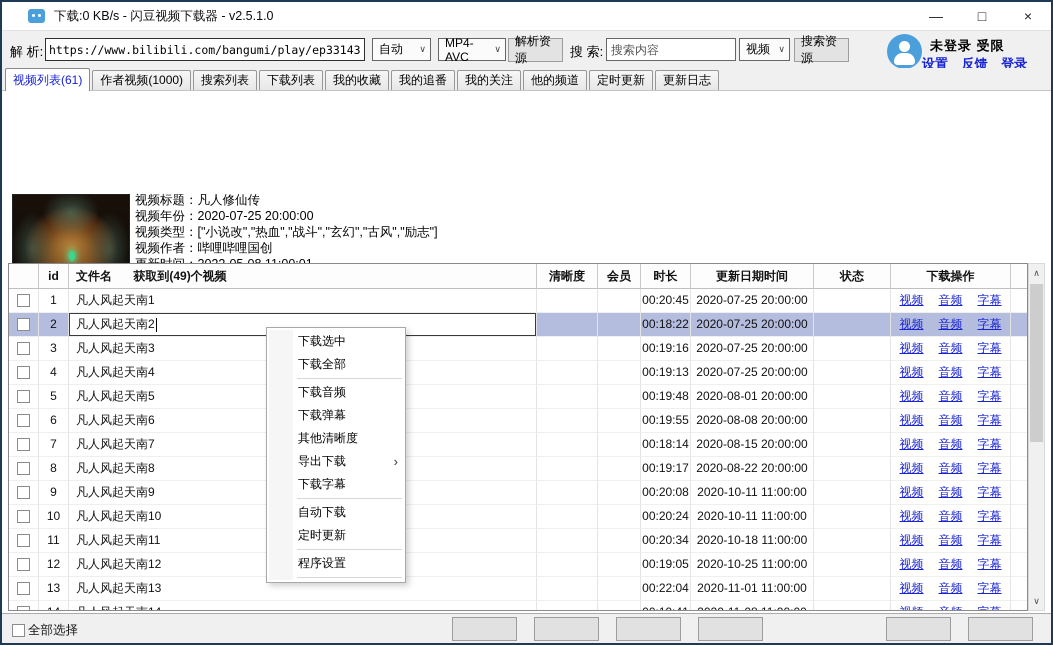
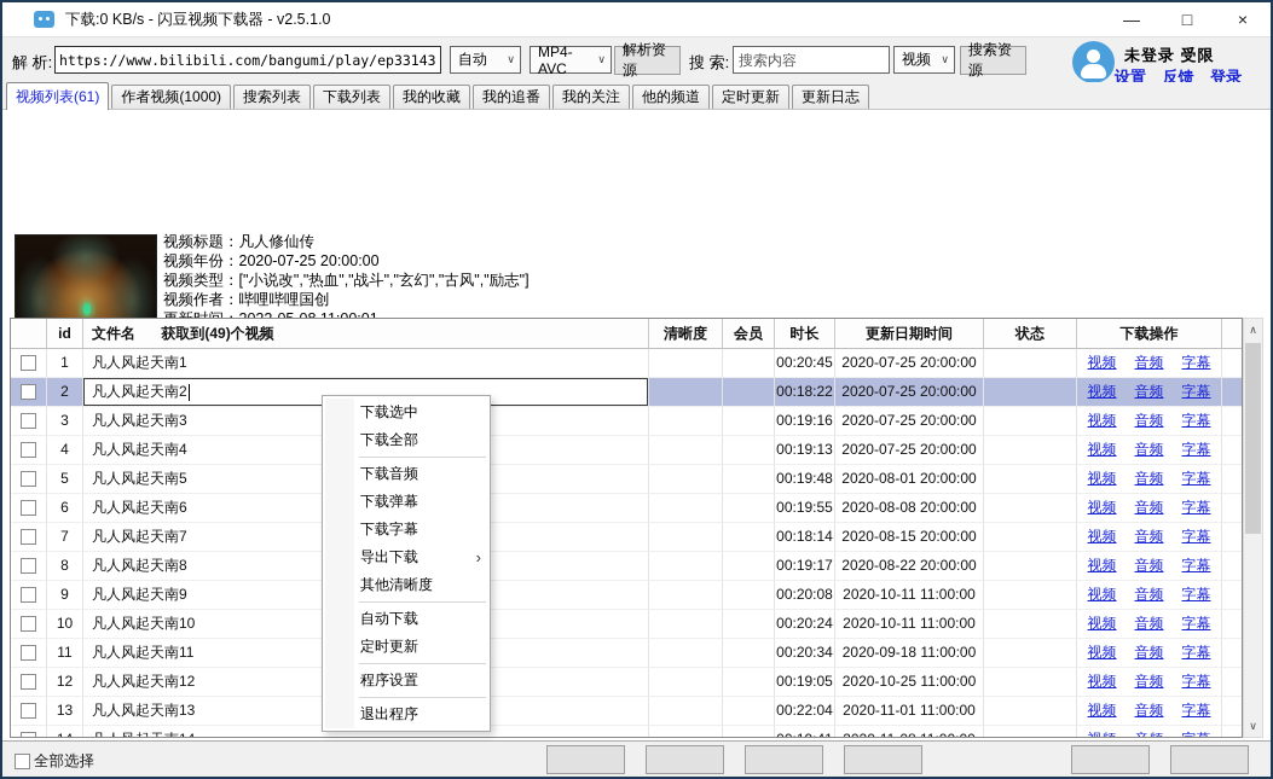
  下载:0 KB/s - 闪豆视频下载器 - v2.5.1.0
  —
  □
  ×
  解 析:
  https://www.bilibili.com/bangumi/play/ep33143
  自动
  ∨
  MP4-AVC
  ∨
  解析资源
  搜 索:
  搜索内容
  视频
  ∨
  搜索资源
  未登录 受限
  设置 反馈 登录
  视频列表(61)
  作者视频(1000)
  搜索列表
  下载列表
  我的收藏
  我的追番
  我的关注
  他的频道
  定时更新
  更新日志
  视频标题：凡人修仙传
  视频年份：2020-07-25 20:00:00
  视频类型：["小说改","热血","战斗","玄幻","古风","励志"]
  视频作者：哔哩哔哩国创
  id
  文件名 获取到(49)个视频
  清晰度
  会员
  时长
  更新日期时间
  状态
  下载操作
  1
  凡人风起天南1
  00:20:45
  2020-07-25 20:00:00
  视频
  音频
  字幕
  2
  凡人风起天南2
  00:18:22
  2020-07-25 20:00:00
  视频
  音频
  字幕
  3
  凡人风起天南3
  00:19:16
  2020-07-25 20:00:00
  视频
  音频
  字幕
  4
  凡人风起天南4
  00:19:13
  2020-07-25 20:00:00
  视频
  音频
  字幕
  5
  凡人风起天南5
  00:19:48
  2020-08-01 20:00:00
  视频
  音频
  字幕
  6
  凡人风起天南6
  00:19:55
  2020-08-08 20:00:00
  视频
  音频
  字幕
  7
  凡人风起天南7
  00:18:14
  2020-08-15 20:00:00
  视频
  音频
  字幕
  8
  凡人风起天南8
  00:19:17
  2020-08-22 20:00:00
  视频
  音频
  字幕
  9
  凡人风起天南9
  00:20:08
  2020-10-11 11:00:00
  视频
  音频
  字幕
  10
  凡人风起天南10
  00:20:24
  2020-10-11 11:00:00
  视频
  音频
  字幕
  11
  凡人风起天南11
  00:20:34
- 2020-10-18 11:00:00
+ 2020-09-18 11:00:00
  视频
  音频
  字幕
  12
  凡人风起天南12
  00:19:05
  2020-10-25 11:00:00
  视频
  音频
  字幕
  13
  凡人风起天南13
  00:22:04
  2020-11-01 11:00:00
  视频
  音频
  字幕
  ∧
  ∨
  下载选中
  下载全部
  下载音频
  下载弹幕
- 其他清晰度
+ 下载字幕
  导出下载
  ›
- 下载字幕
+ 其他清晰度
  自动下载
  定时更新
  程序设置
+ 退出程序
  全部选择
